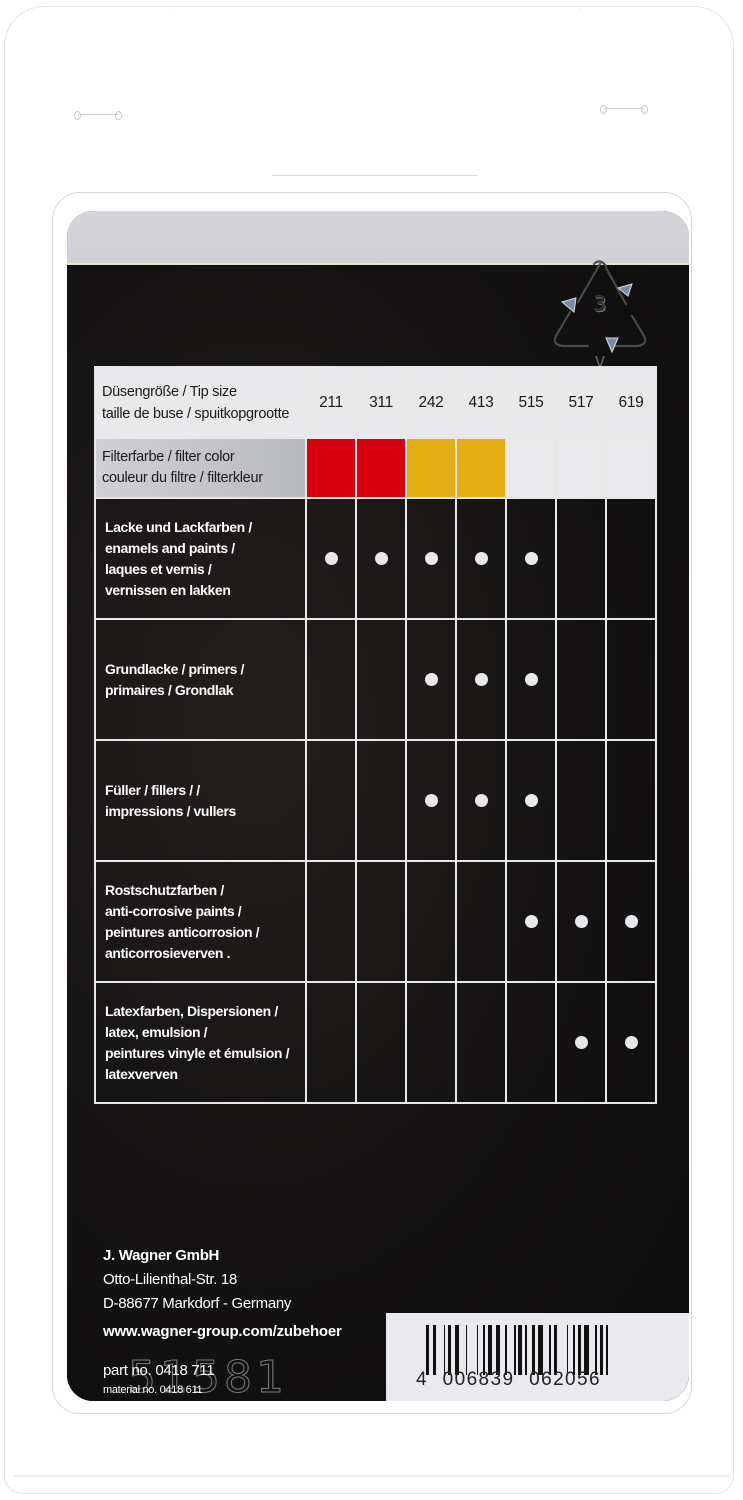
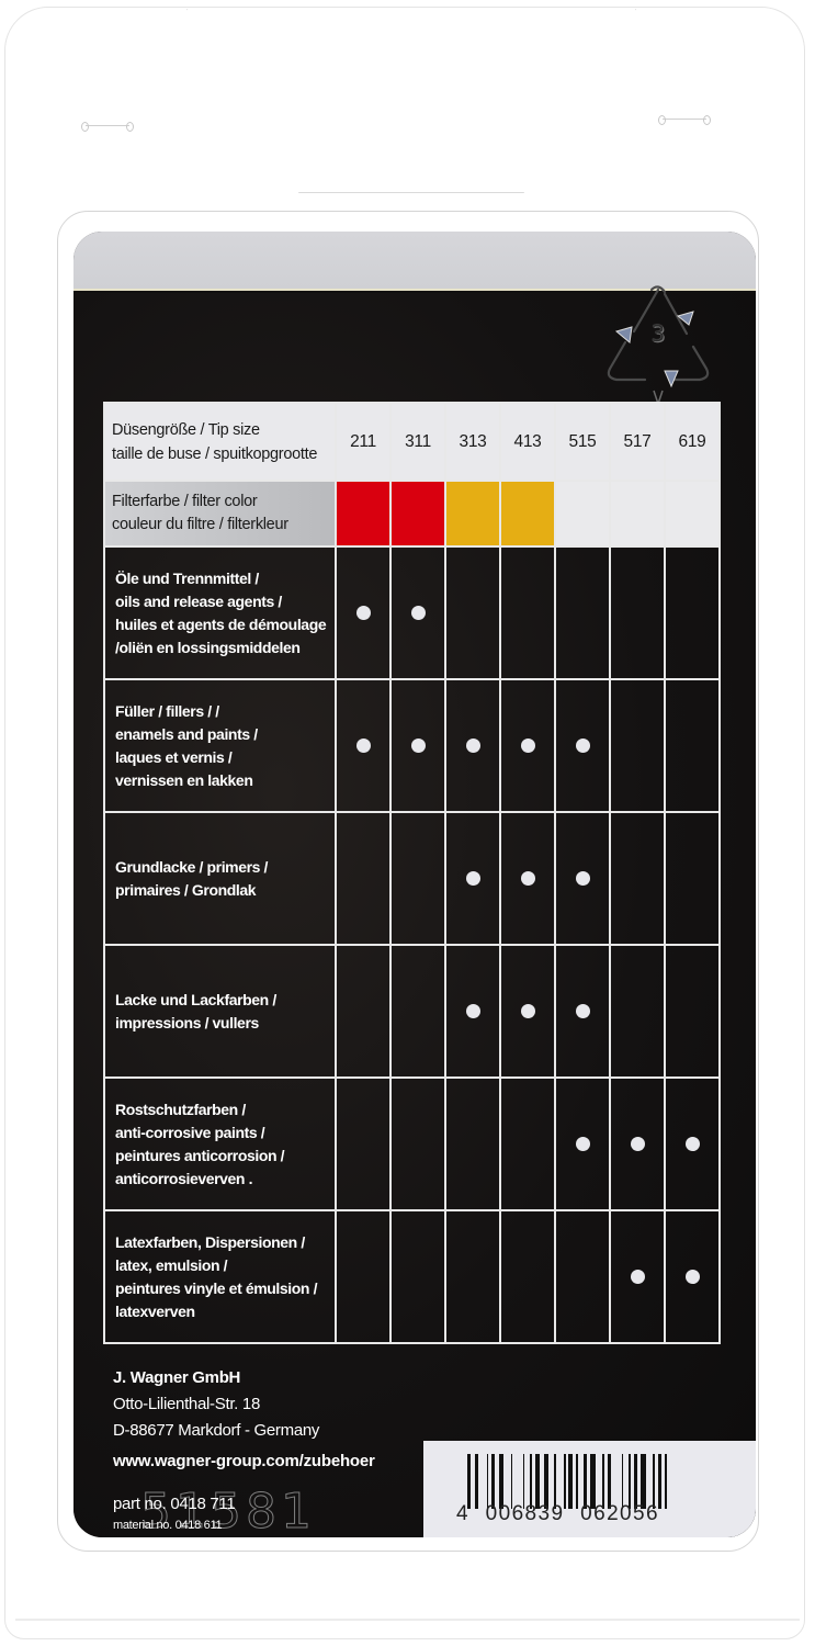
  3
- Düsengröße / Tip size taille de buse / spuitkopgrootte	211	311	242	413	515	517	619
+ Düsengröße / Tip size taille de buse / spuitkopgrootte	211	311	313	413	515	517	619
  Filterfarbe / filter color couleur du filtre / filterkleur
+ Öle und Trennmittel /oils and release agents /huiles et agents de démoulage/oliën en lossingsmiddelen
- Lacke und Lackfarben /enamels and paints /laques et vernis /vernissen en lakken
+ Füller / fillers / /enamels and paints /laques et vernis /vernissen en lakken
  Grundlacke / primers /primaires / Grondlak
- Füller / fillers / /impressions / vullers
+ Lacke und Lackfarben /impressions / vullers
  Rostschutzfarben /anti-corrosive paints /peintures anticorrosion /anticorrosieverven .
  Latexfarben, Dispersionen /latex, emulsion /peintures vinyle et émulsion /latexverven
  J. Wagner GmbH
  Otto-Lilienthal-Str. 18
  D-88677 Markdorf - Germany
  www.wagner-group.com/zubehoer
  51581
  part no. 0418 711
  material no. 0418 611
  1812SSDB
  4 006839 062056
